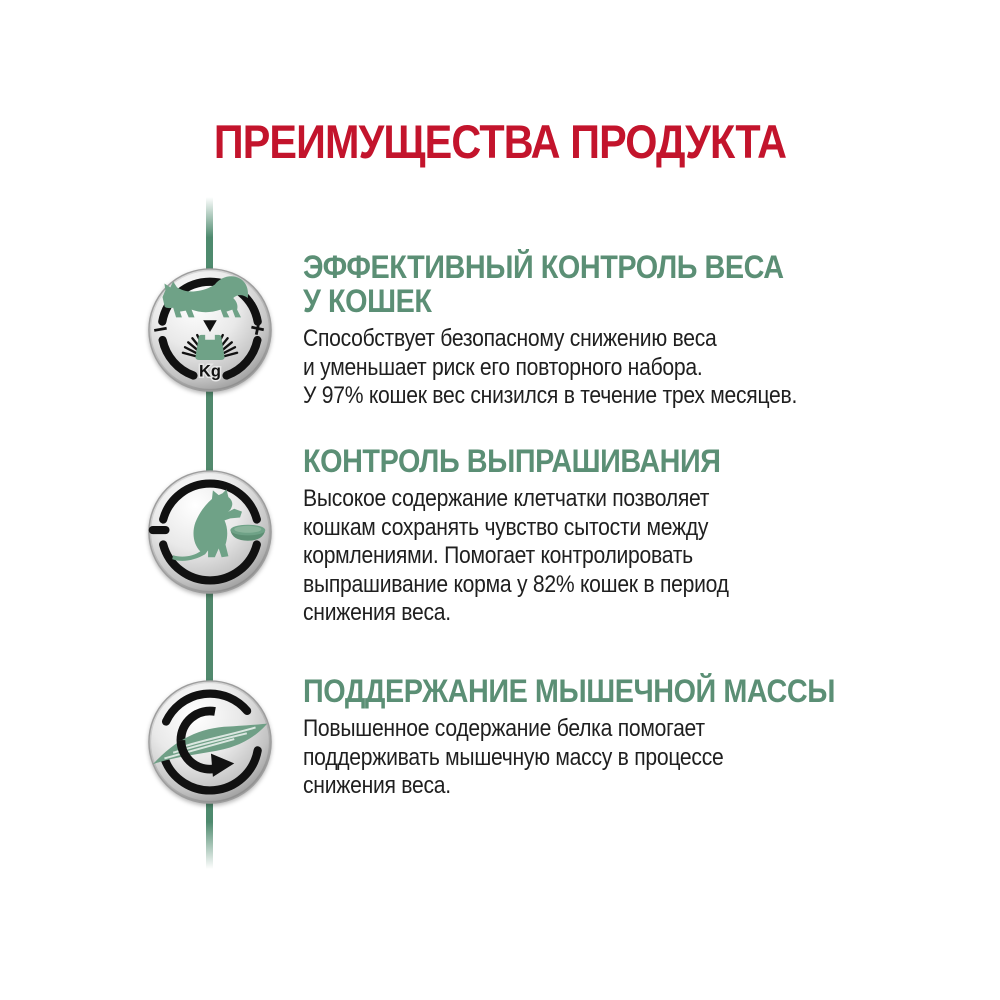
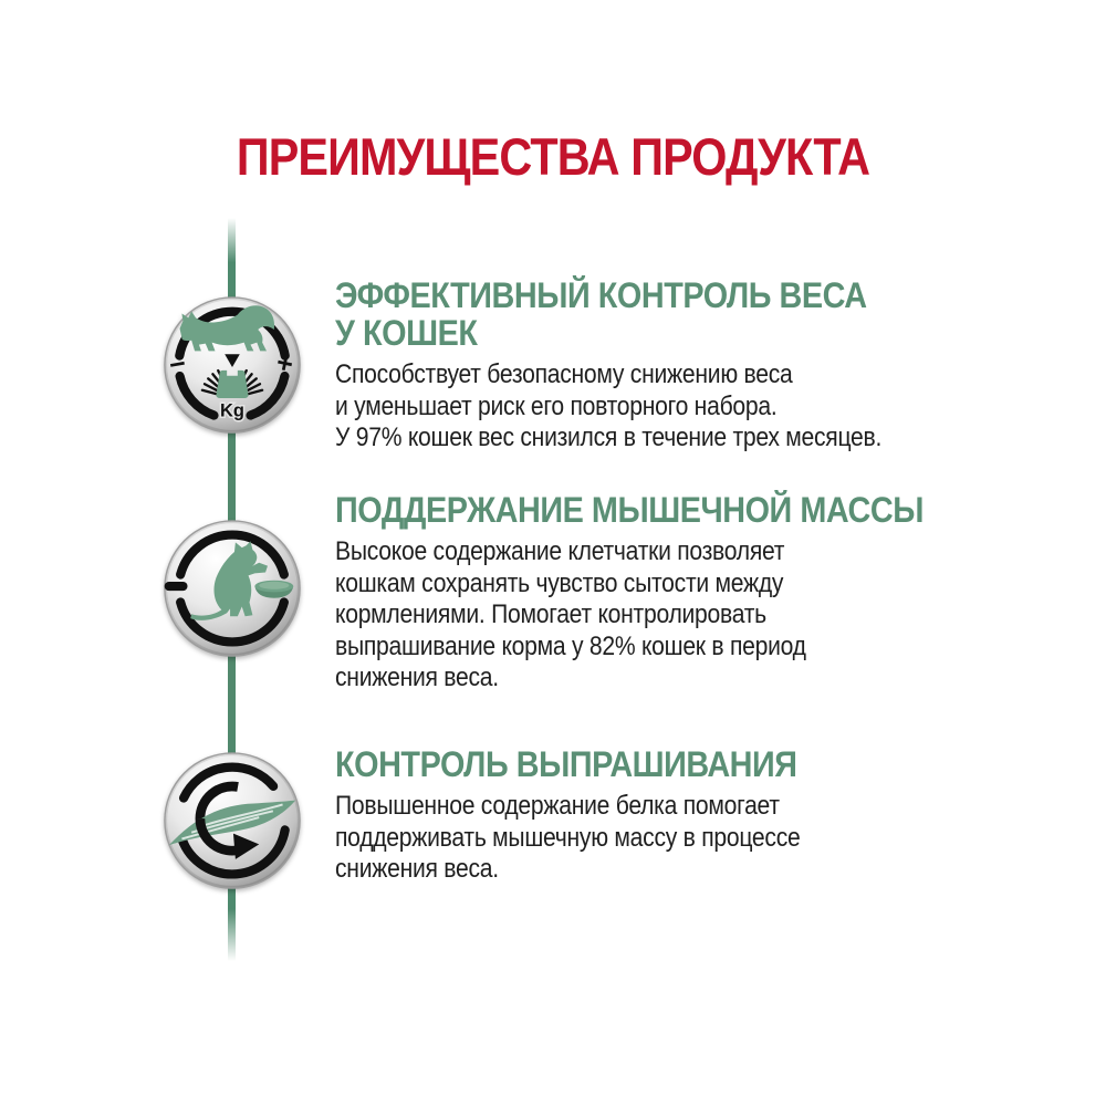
  ПРЕИМУЩЕСТВА ПРОДУКТА
  Kg
  ЭФФЕКТИВНЫЙ КОНТРОЛЬ ВЕСА
  У КОШЕК
  Способствует безопасному снижению веса
  и уменьшает риск его повторного набора.
  У 97% кошек вес снизился в течение трех месяцев.
- КОНТРОЛЬ ВЫПРАШИВАНИЯ
+ ПОДДЕРЖАНИЕ МЫШЕЧНОЙ МАССЫ
  Высокое содержание клетчатки позволяет
  кошкам сохранять чувство сытости между
  кормлениями. Помогает контролировать
  выпрашивание корма у 82% кошек в период
  снижения веса.
- ПОДДЕРЖАНИЕ МЫШЕЧНОЙ МАССЫ
+ КОНТРОЛЬ ВЫПРАШИВАНИЯ
  Повышенное содержание белка помогает
  поддерживать мышечную массу в процессе
  снижения веса.
